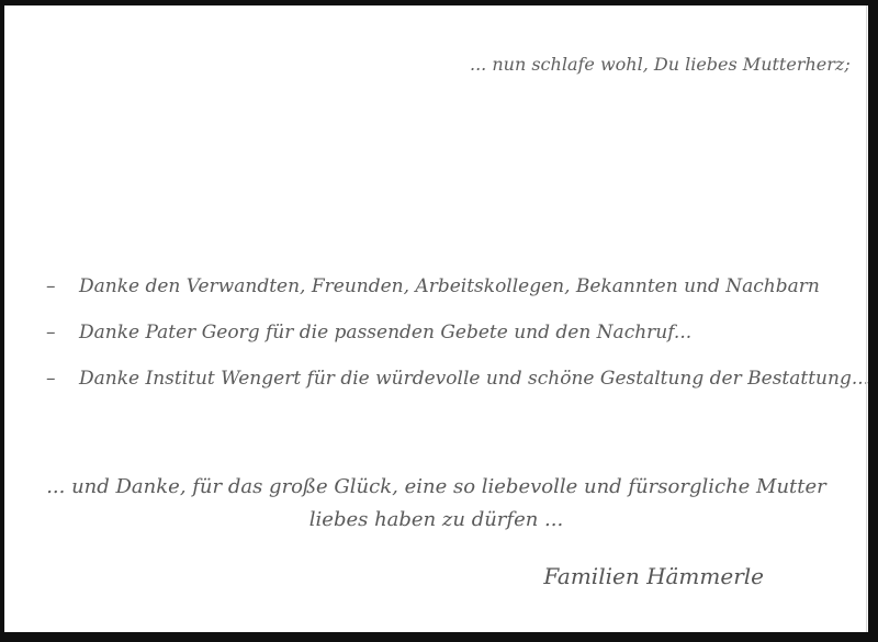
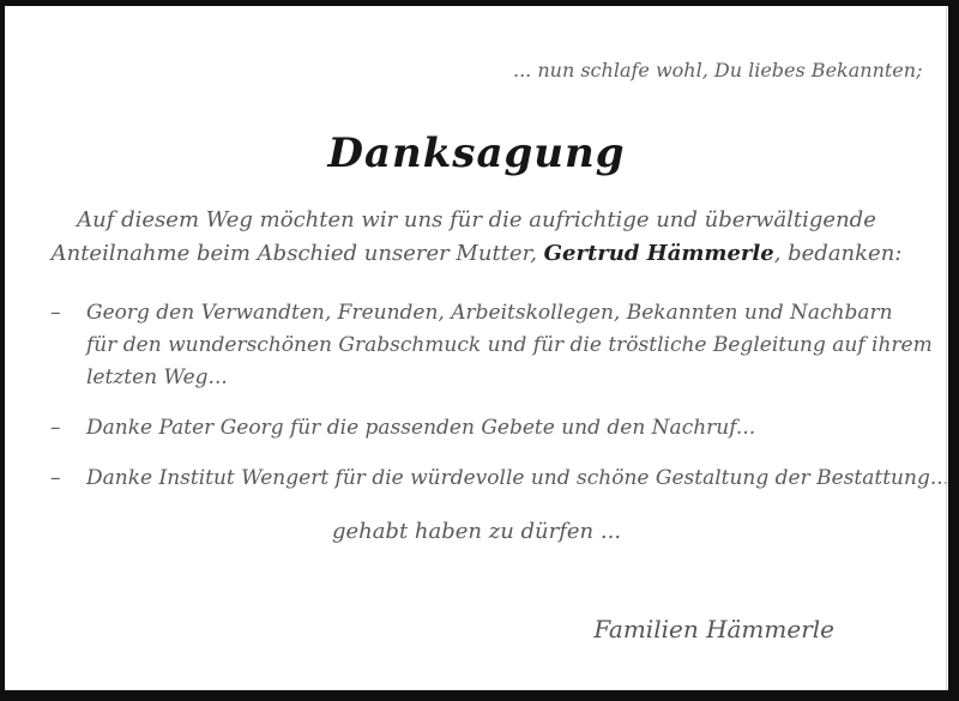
- ... nun schlafe wohl, Du liebes Mutterherz;
+ ... nun schlafe wohl, Du liebes Bekannten;
+ Danksagung
+ Auf diesem Weg möchten wir uns für die aufrichtige und überwältigende
+ Anteilnahme beim Abschied unserer Mutter, Gertrud Hämmerle, bedanken:
  –
- Danke den Verwandten, Freunden, Arbeitskollegen, Bekannten und Nachbarn
+ Georg den Verwandten, Freunden, Arbeitskollegen, Bekannten und Nachbarn
+ für den wunderschönen Grabschmuck und für die tröstliche Begleitung auf ihrem
+ letzten Weg...
  –
  Danke Pater Georg für die passenden Gebete und den Nachruf...
  –
  Danke Institut Wengert für die würdevolle und schöne Gestaltung der Bestattung..
- ... und Danke, für das große Glück, eine so liebevolle und fürsorgliche Mutter
- liebes haben zu dürfen ...
+ gehabt haben zu dürfen ...
  Familien Hämmerle
